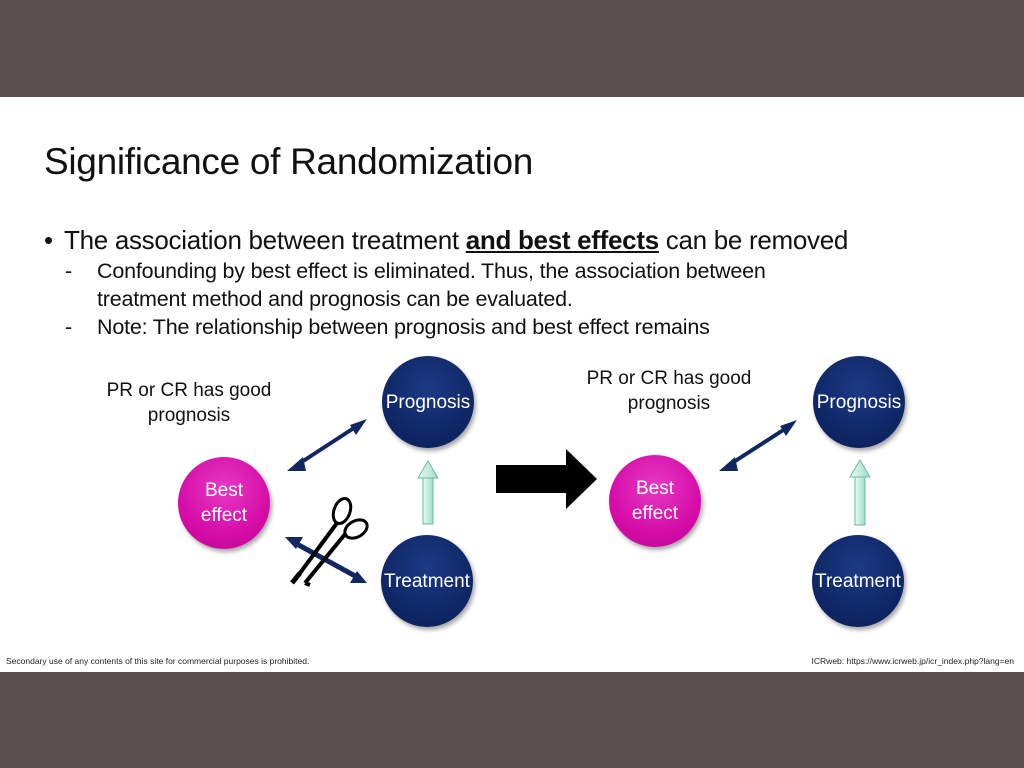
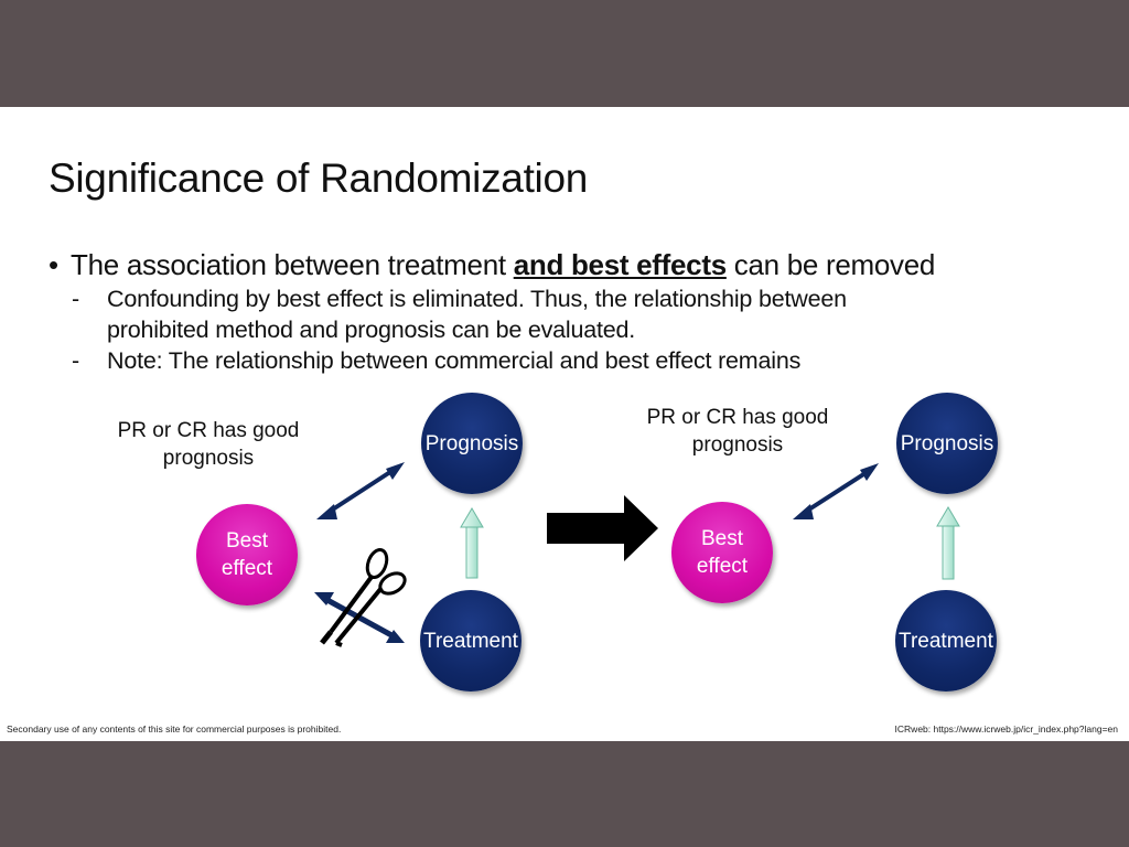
  Significance of Randomization
  •
  The association between treatment and best effects can be removed
  -
- Confounding by best effect is eliminated. Thus, the association between
+ Confounding by best effect is eliminated. Thus, the relationship between
- treatment method and prognosis can be evaluated.
+ prohibited method and prognosis can be evaluated.
  -
- Note: The relationship between prognosis and best effect remains
+ Note: The relationship between commercial and best effect remains
  PR or CR has good
  prognosis
  Best
  effect
  Prognosis
  Treatment
  PR or CR has good
  prognosis
  Best
  effect
  Prognosis
  Treatment
  Secondary use of any contents of this site for commercial purposes is prohibited.
  ICRweb: https://www.icrweb.jp/icr_index.php?lang=en
